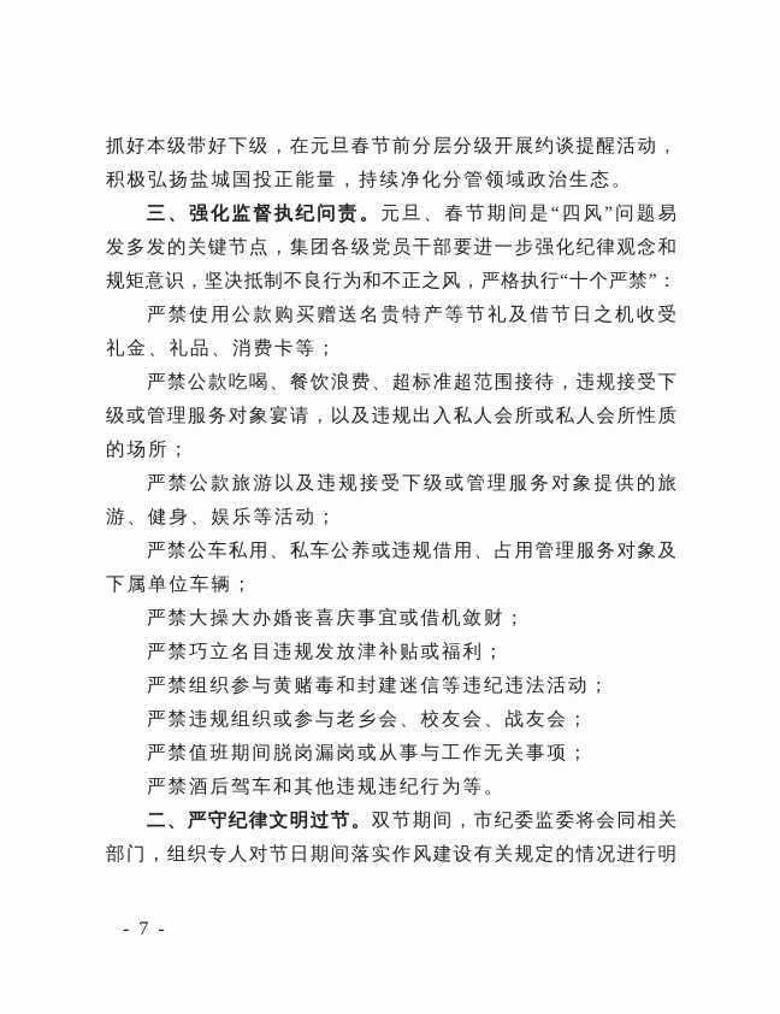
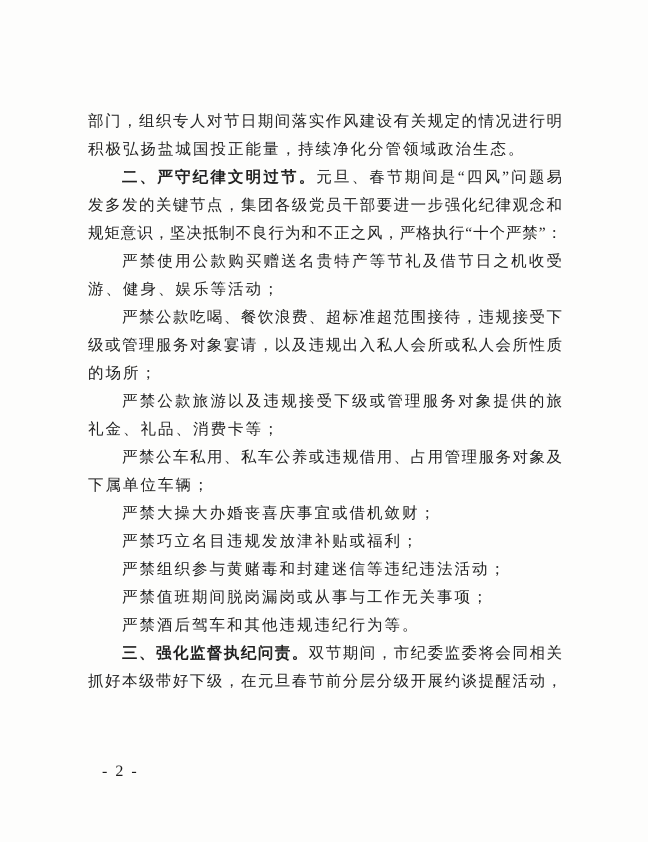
- 抓好本级带好下级，在元旦春节前分层分级开展约谈提醒活动，
+ 部门，组织专人对节日期间落实作风建设有关规定的情况进行明
  积极弘扬盐城国投正能量，持续净化分管领域政治生态。
- 三、强化监督执纪问责。元旦、春节期间是“四风”问题易
+ 二、严守纪律文明过节。元旦、春节期间是“四风”问题易
  发多发的关键节点，集团各级党员干部要进一步强化纪律观念和
  规矩意识，坚决抵制不良行为和不正之风，严格执行“十个严禁”：
  严禁使用公款购买赠送名贵特产等节礼及借节日之机收受
- 礼金、礼品、消费卡等；
+ 游、健身、娱乐等活动；
  严禁公款吃喝、餐饮浪费、超标准超范围接待，违规接受下
  级或管理服务对象宴请，以及违规出入私人会所或私人会所性质
  的场所；
  严禁公款旅游以及违规接受下级或管理服务对象提供的旅
- 游、健身、娱乐等活动；
+ 礼金、礼品、消费卡等；
  严禁公车私用、私车公养或违规借用、占用管理服务对象及
  下属单位车辆；
  严禁大操大办婚丧喜庆事宜或借机敛财；
  严禁巧立名目违规发放津补贴或福利；
  严禁组织参与黄赌毒和封建迷信等违纪违法活动；
- 严禁违规组织或参与老乡会、校友会、战友会；
  严禁值班期间脱岗漏岗或从事与工作无关事项；
  严禁酒后驾车和其他违规违纪行为等。
- 二、严守纪律文明过节。双节期间，市纪委监委将会同相关
+ 三、强化监督执纪问责。双节期间，市纪委监委将会同相关
- 部门，组织专人对节日期间落实作风建设有关规定的情况进行明
+ 抓好本级带好下级，在元旦春节前分层分级开展约谈提醒活动，
- - 7 -
+ - 2 -
